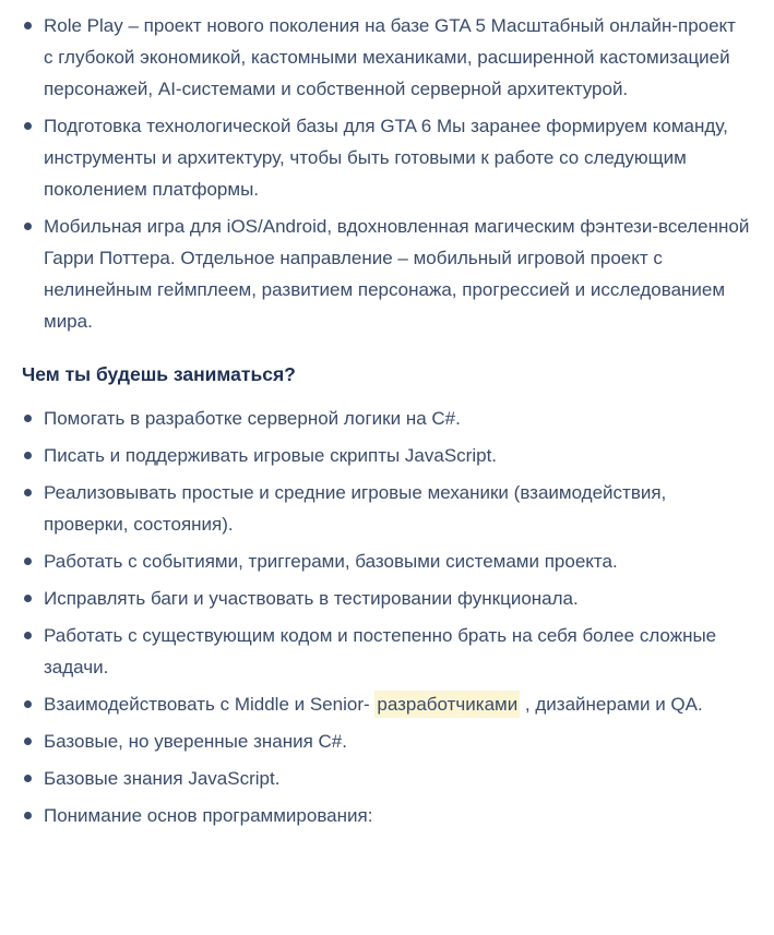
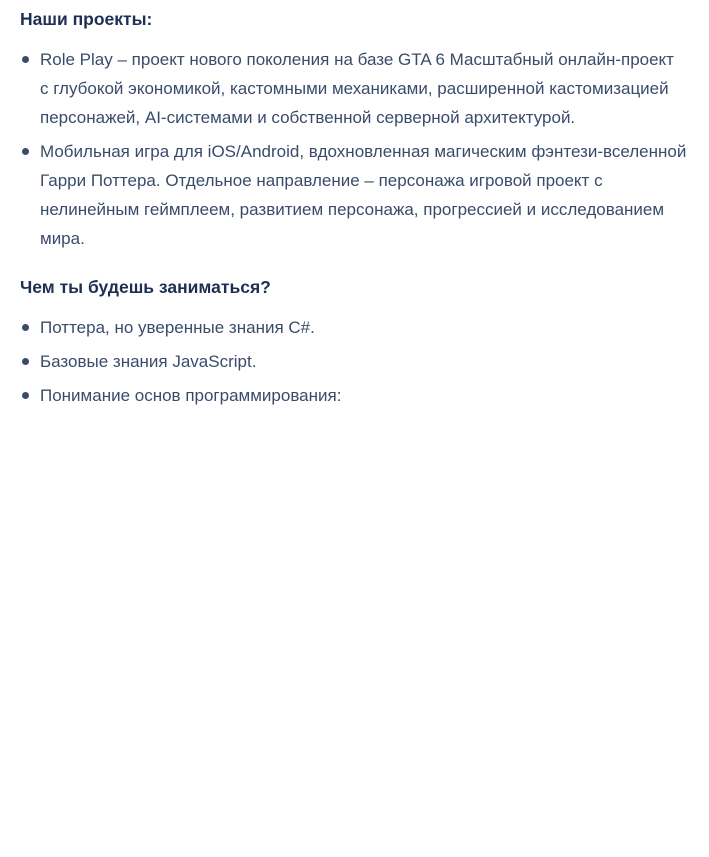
+ Наши проекты:
- Role Play – проект нового поколения на базе GTA 5 Масштабный онлайн-проект с глубокой экономикой, кастомными механиками, расширенной кастомизацией персонажей, AI-системами и собственной серверной архитектурой.
+ Role Play – проект нового поколения на базе GTA 6 Масштабный онлайн-проект с глубокой экономикой, кастомными механиками, расширенной кастомизацией персонажей, AI-системами и собственной серверной архитектурой.
- Подготовка технологической базы для GTA 6 Мы заранее формируем команду, инструменты и архитектуру, чтобы быть готовыми к работе со следующим поколением платформы.
- Мобильная игра для iOS/Android, вдохновленная магическим фэнтези-вселенной Гарри Поттера. Отдельное направление – мобильный игровой проект с нелинейным геймплеем, развитием персонажа, прогрессией и исследованием мира.
+ Мобильная игра для iOS/Android, вдохновленная магическим фэнтези-вселенной Гарри Поттера. Отдельное направление – персонажа игровой проект с нелинейным геймплеем, развитием персонажа, прогрессией и исследованием мира.
  Чем ты будешь заниматься?
- Помогать в разработке серверной логики на C#.
- Писать и поддерживать игровые скрипты JavaScript.
- Реализовывать простые и средние игровые механики (взаимодействия, проверки, состояния).
- Работать с событиями, триггерами, базовыми системами проекта.
- Исправлять баги и участвовать в тестировании функционала.
- Работать с существующим кодом и постепенно брать на себя более сложные задачи.
- Взаимодействовать с Middle и Senior- разработчиками , дизайнерами и QA.
- Базовые, но уверенные знания C#.
+ Поттера, но уверенные знания C#.
  Базовые знания JavaScript.
  Понимание основ программирования:
